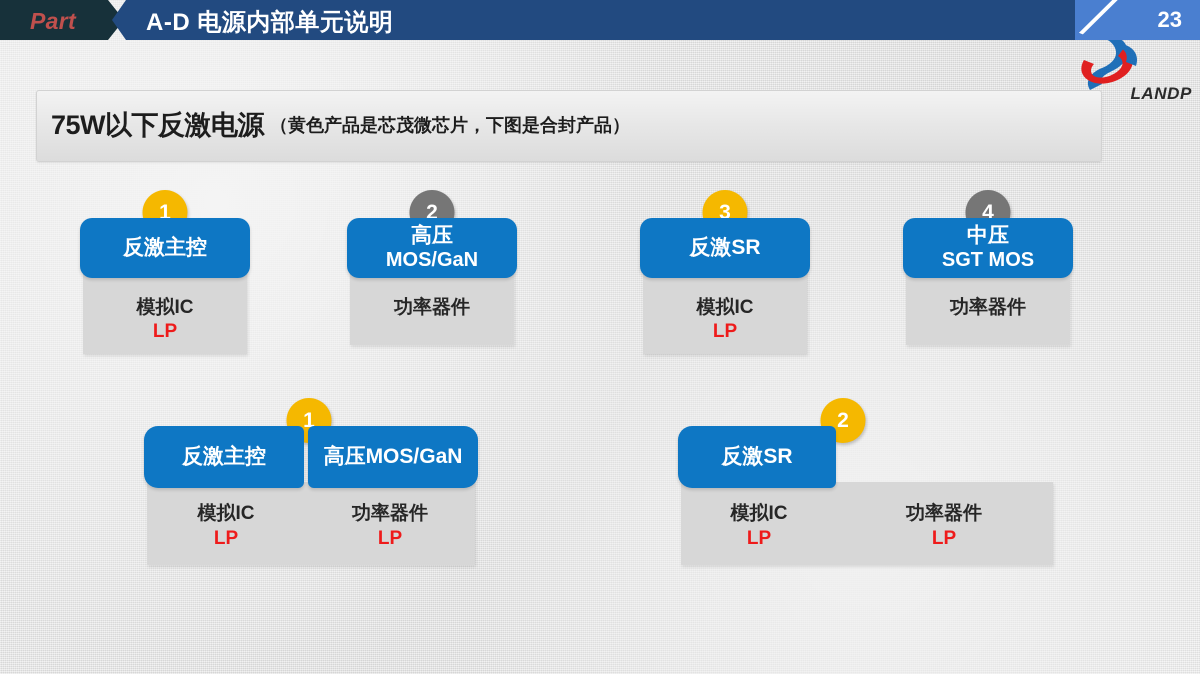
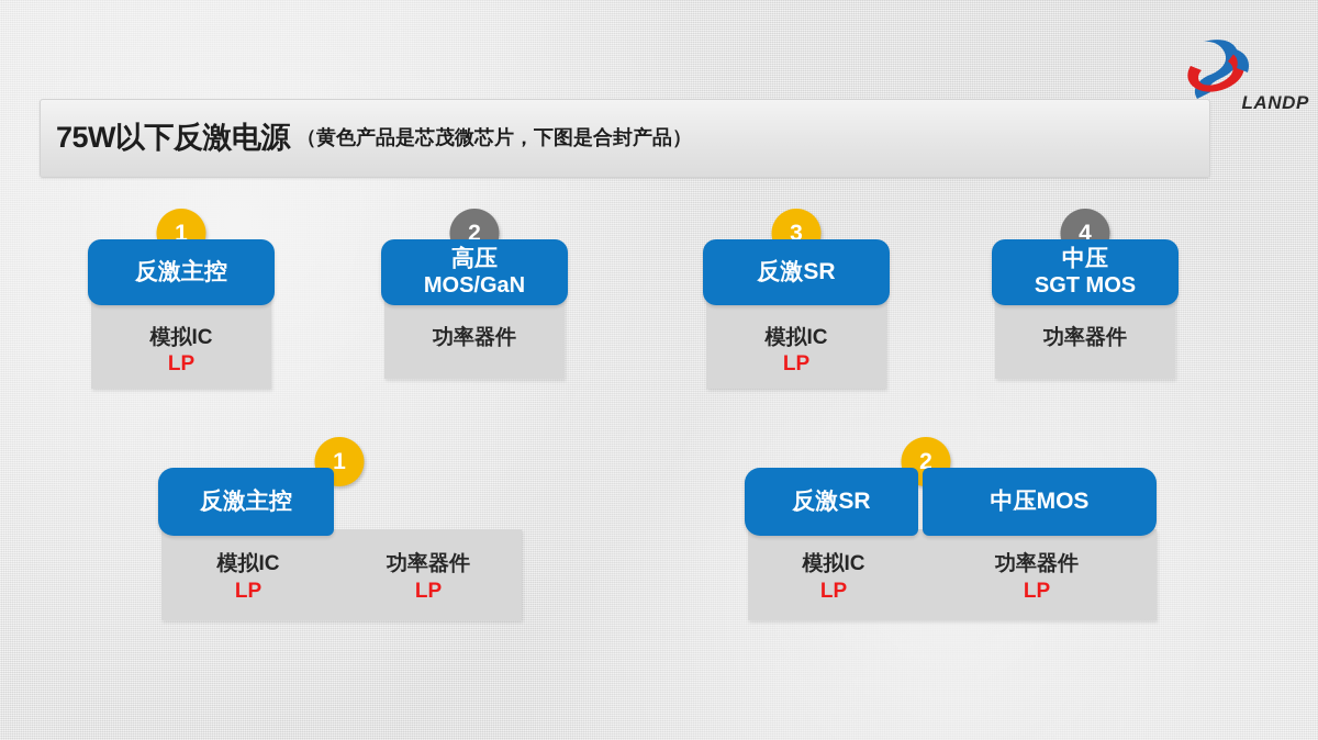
- Part
- A-D 电源内部单元说明
- 23
  LANDP
  75W以下反激电源
  （黄色产品是芯茂微芯片，下图是合封产品）
  1
  反激主控
  模拟IC
  LP
  2
  高压
  MOS/GaN
  功率器件
  3
  反激SR
  模拟IC
  LP
  4
  中压
  SGT MOS
  功率器件
  1
  反激主控
- 高压MOS/GaN
  模拟IC
  LP
  功率器件
  LP
  2
  反激SR
+ 中压MOS
  模拟IC
  LP
  功率器件
  LP
